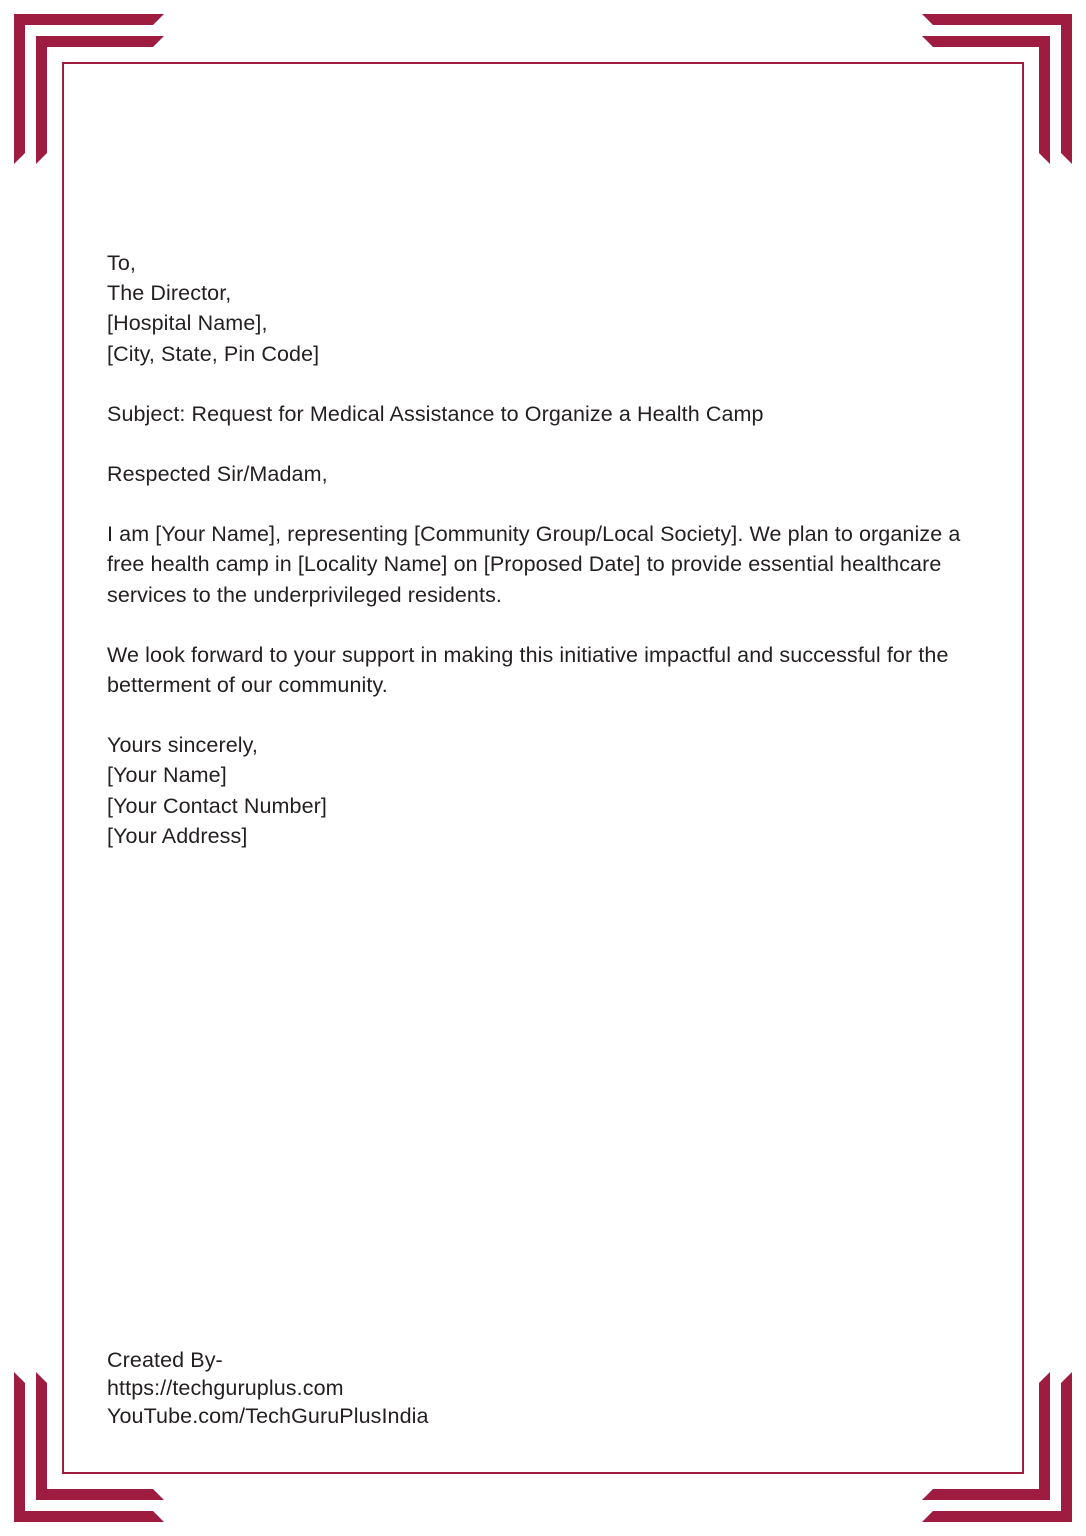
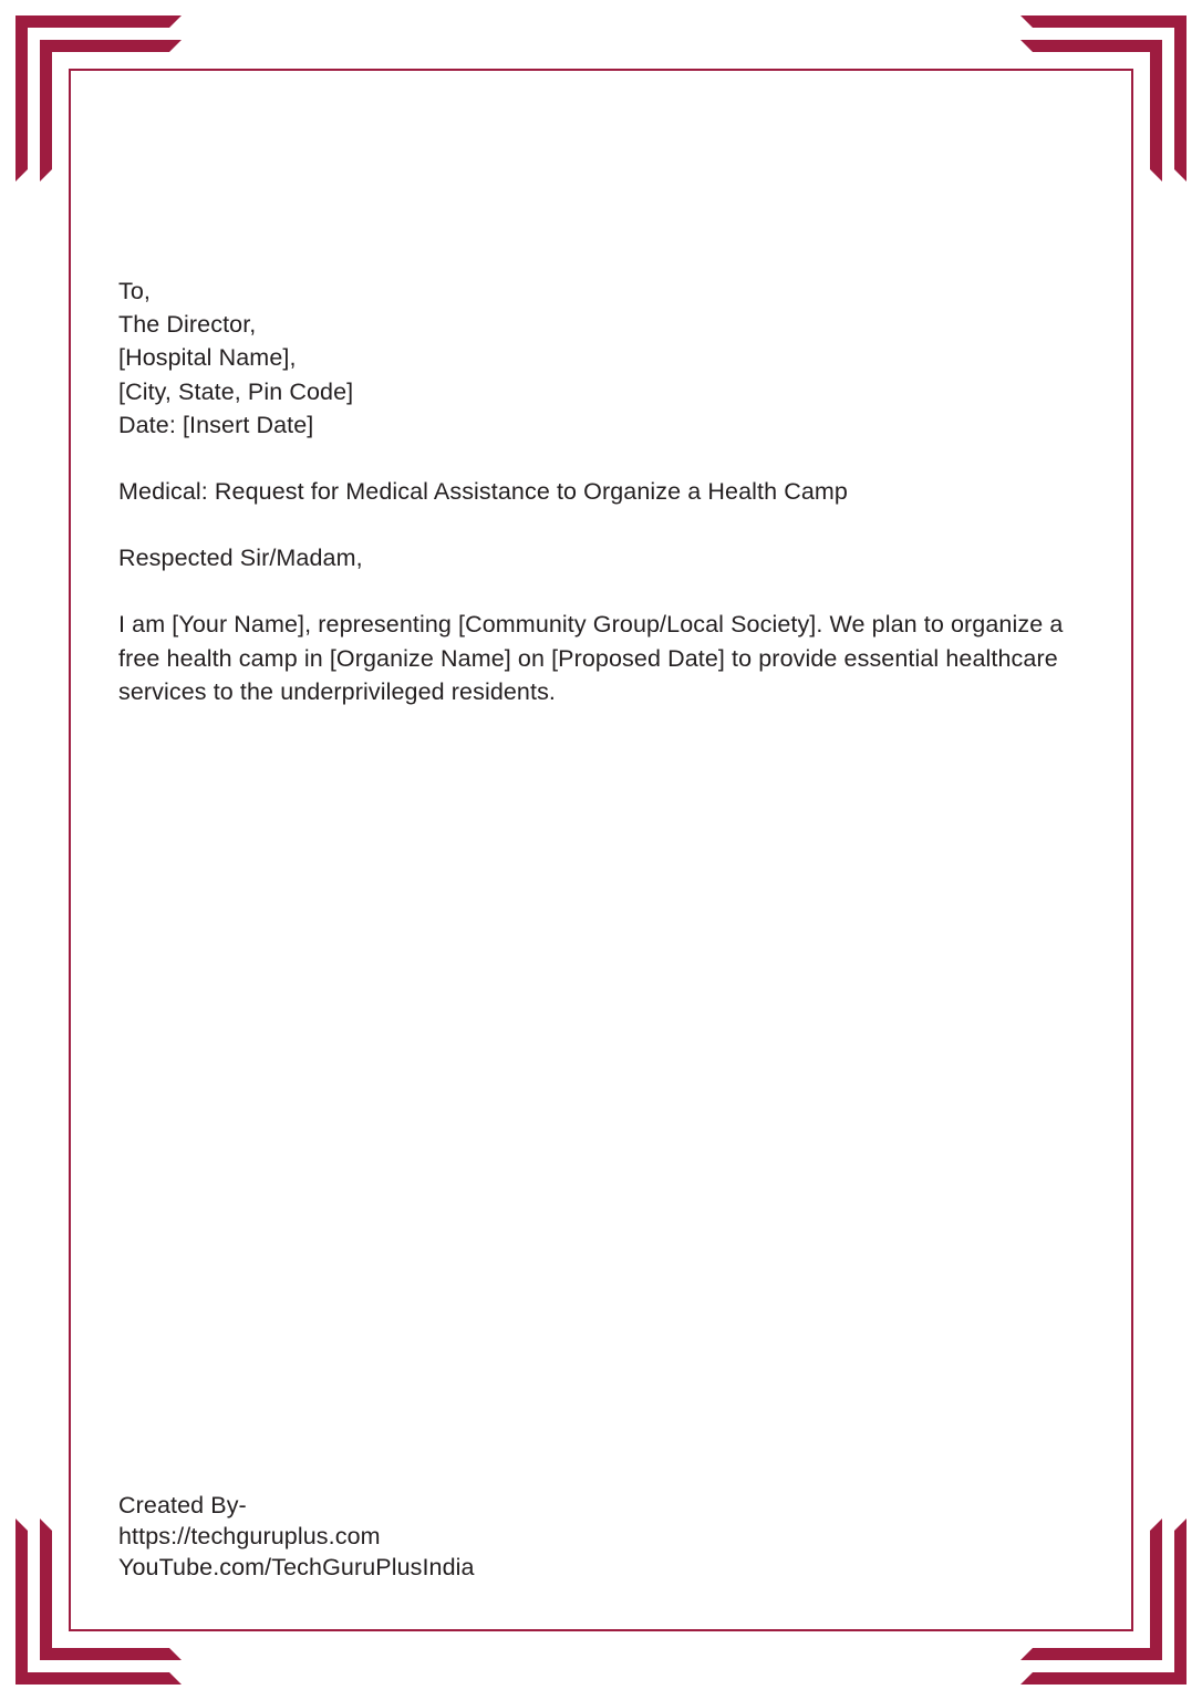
  To,
  The Director,
  [Hospital Name],
  [City, State, Pin Code]
+ Date: [Insert Date]
- Subject: Request for Medical Assistance to Organize a Health Camp
+ Medical: Request for Medical Assistance to Organize a Health Camp
  Respected Sir/Madam,
- I am [Your Name], representing [Community Group/Local Society]. We plan to organize a free health camp in [Locality Name] on [Proposed Date] to provide essential healthcare services to the underprivileged residents.
+ I am [Your Name], representing [Community Group/Local Society]. We plan to organize a free health camp in [Organize Name] on [Proposed Date] to provide essential healthcare services to the underprivileged residents.
- We look forward to your support in making this initiative impactful and successful for the betterment of our community.
- Yours sincerely,
- [Your Name]
- [Your Contact Number]
- [Your Address]
  Created By-
  https://techguruplus.com
  YouTube.com/TechGuruPlusIndia
